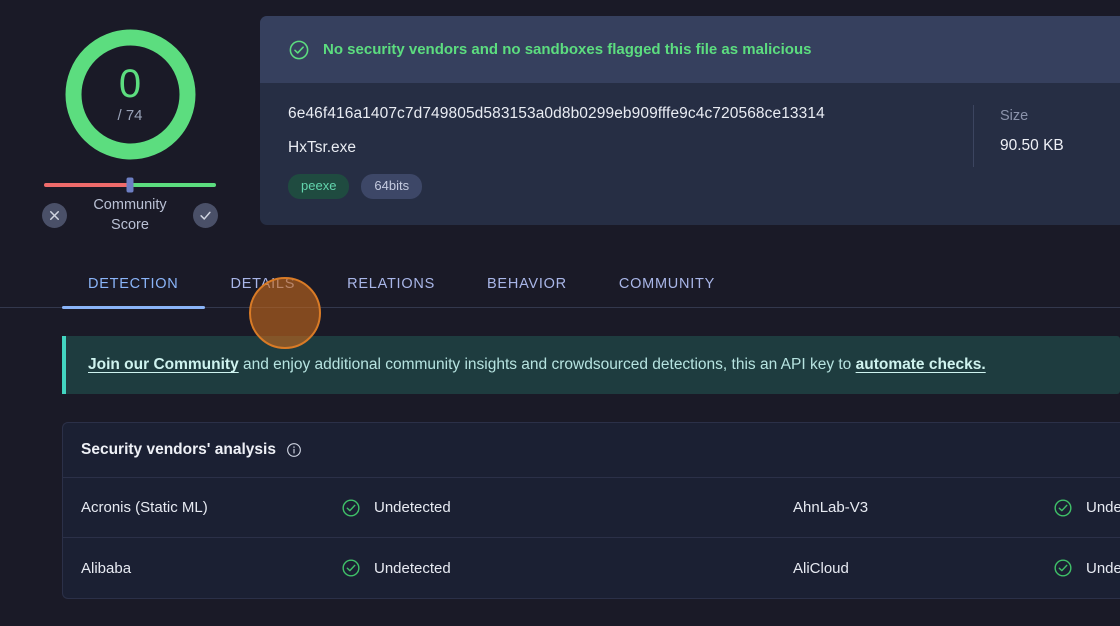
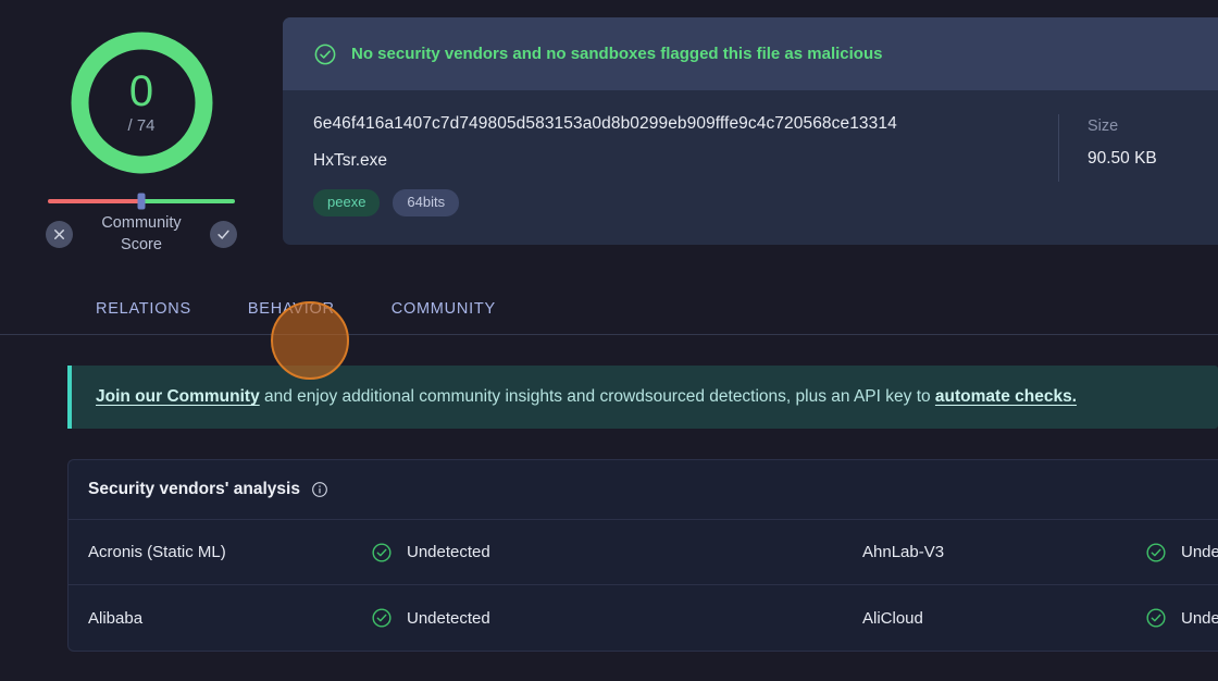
  0
  / 74
  Community Score
  No security vendors and no sandboxes flagged this file as malicious
  6e46f416a1407c7d749805d583153a0d8b0299eb909fffe9c4c720568ce13314
  HxTsr.exe
  peexe
  64bits
  Size
  90.50 KB
- DETECTION
- DETAILS
  RELATIONS
  BEHAVIOR
  COMMUNITY
- Join our Community and enjoy additional community insights and crowdsourced detections, this an API key to automate checks.
+ Join our Community and enjoy additional community insights and crowdsourced detections, plus an API key to automate checks.
  Security vendors' analysis
  Acronis (Static ML)
  Undetected
  AhnLab-V3
  Alibaba
  Undetected
  AliCloud
